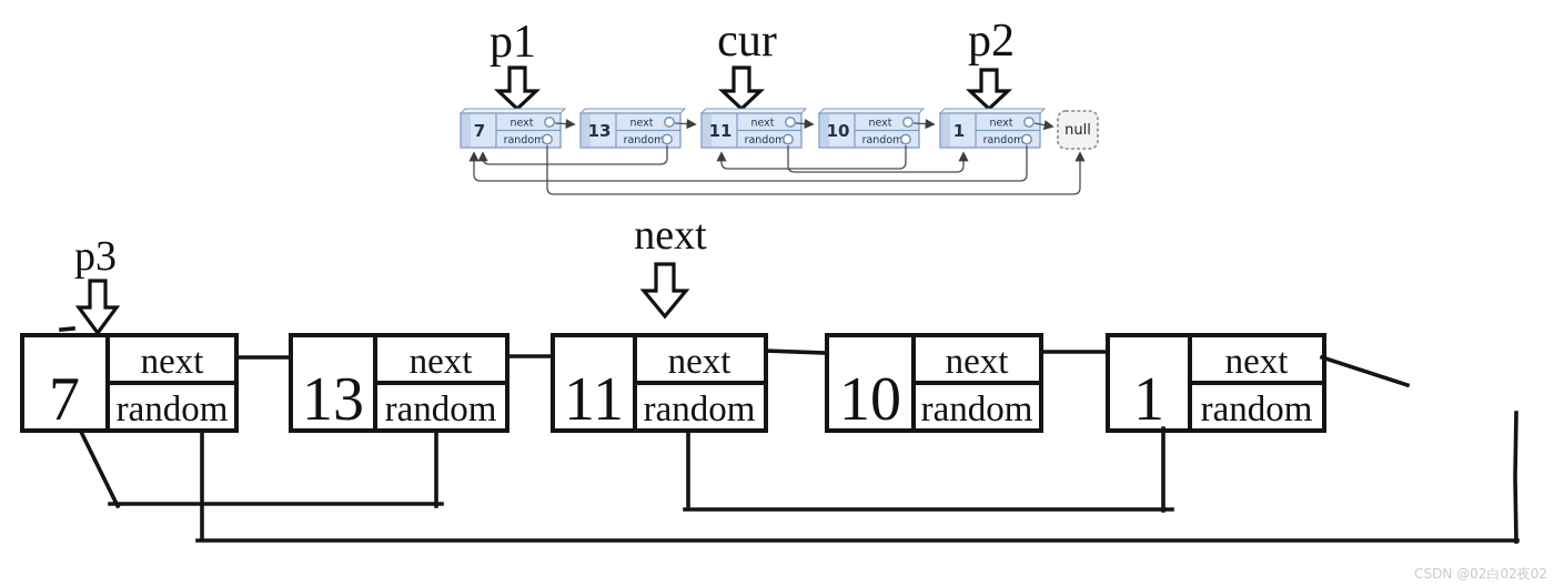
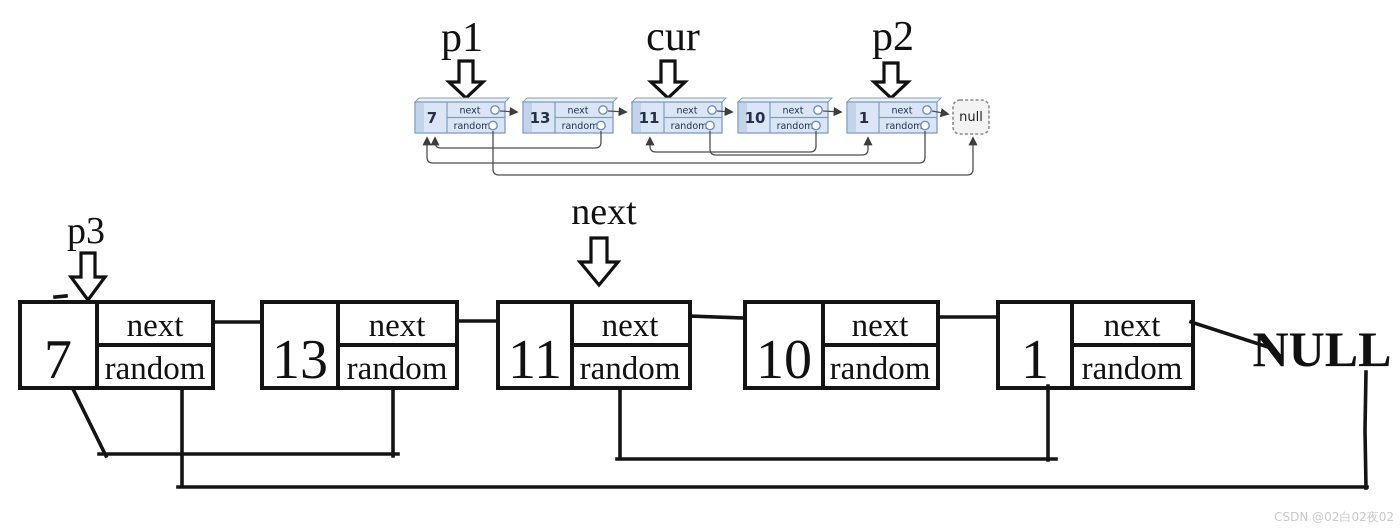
  p1
  cur
  p2
  7
  next
  random
  13
  next
  random
  11
  next
  random
  10
  next
  random
  1
  next
  random
  null
  p3
  next
  7
  next
  random
  13
  next
  random
  11
  next
  random
  10
  next
  random
  1
  next
  random
+ NULL
  CSDN @02白02夜02
